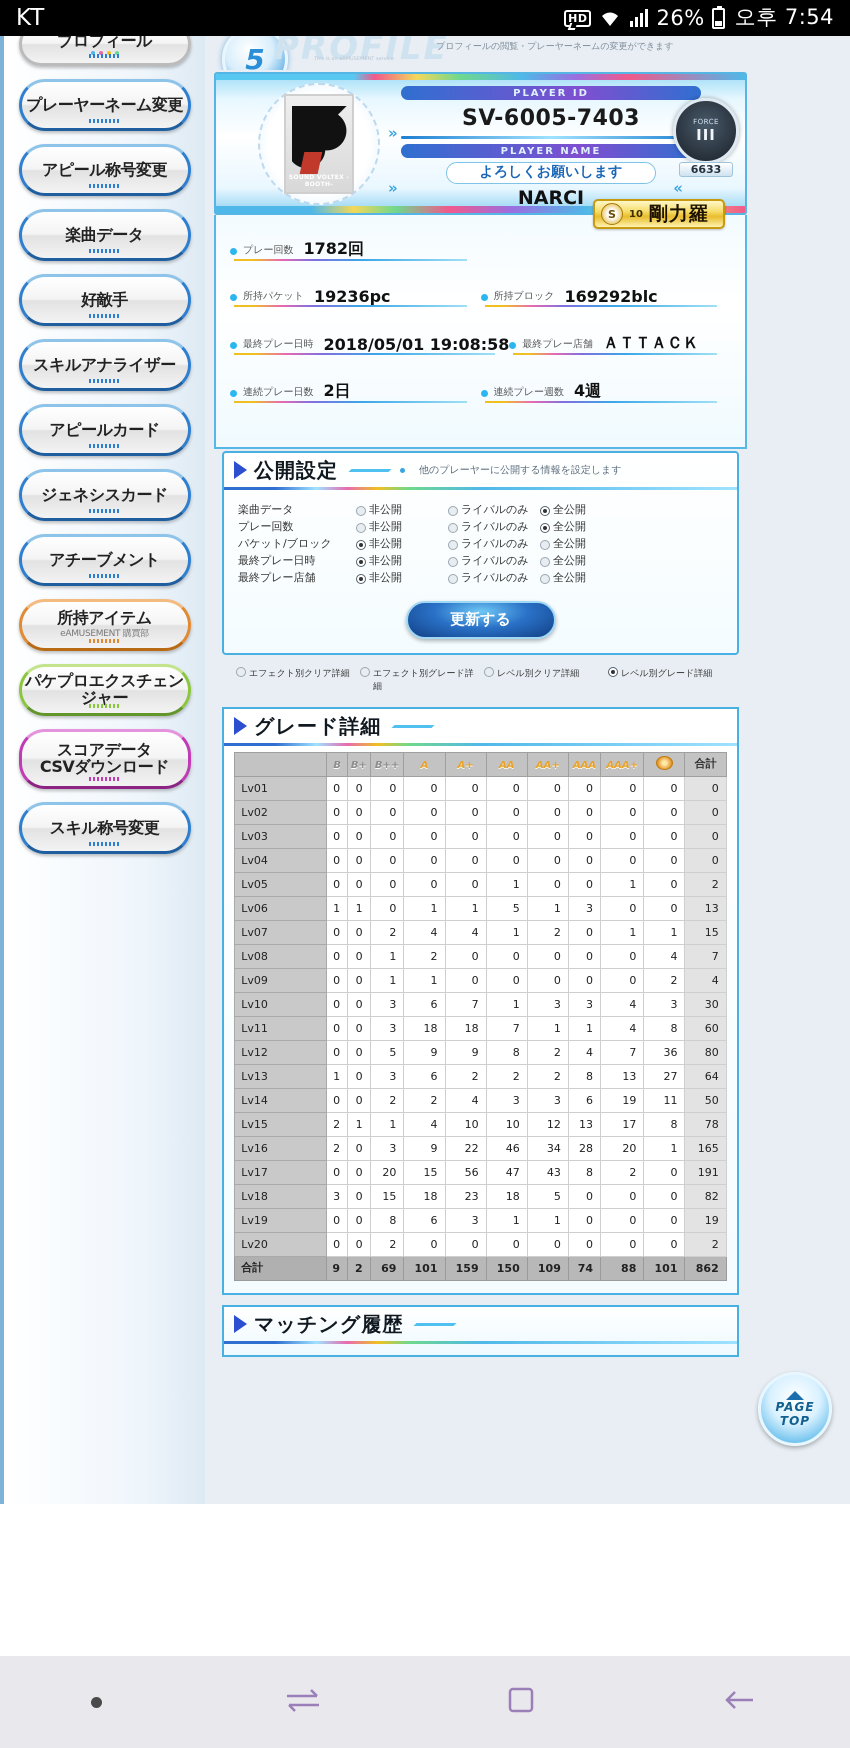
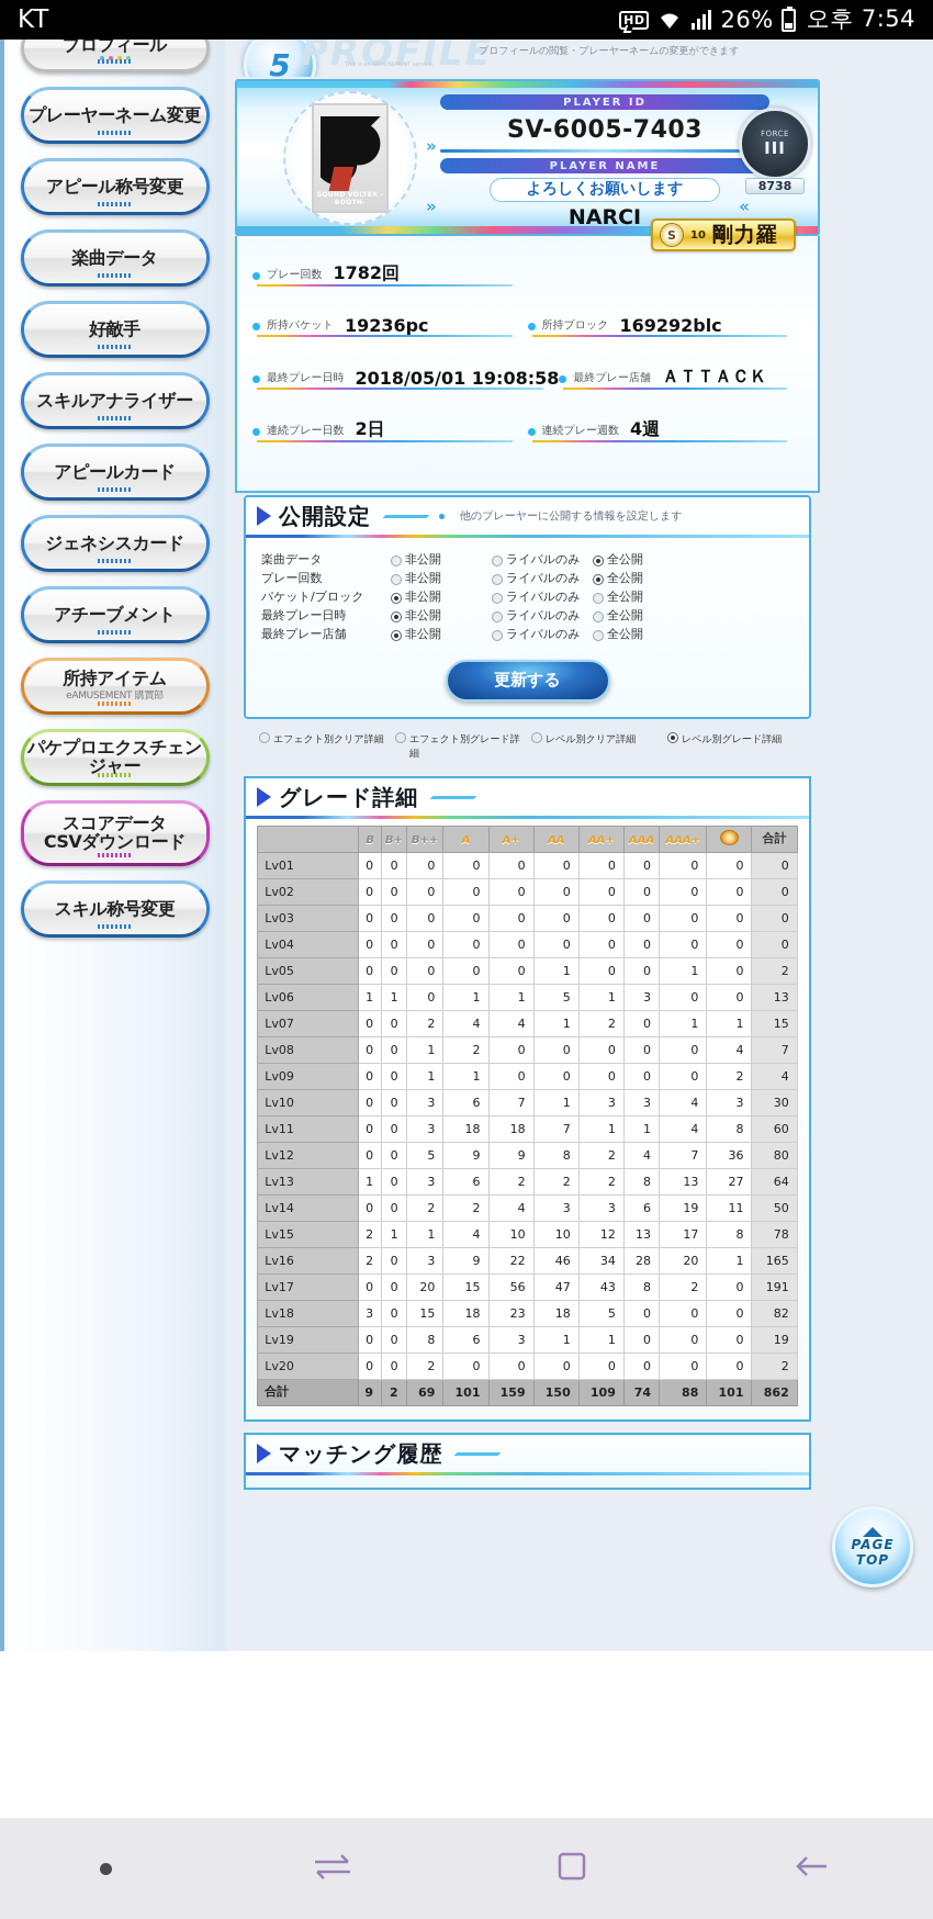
  KT
  HD
  26%
  오후 7:54
  プロフィール
  プレーヤーネーム変更
  アピール称号変更
  楽曲データ
  好敵手
  スキルアナライザー
  アピールカード
  ジェネシスカード
  アチーブメント
  所持アイテム
  eAMUSEMENT 購買部
  パケプロエクスチェンジャー
  スコアデータ
  CSVダウンロード
  スキル称号変更
  PROFILE
  プロフィールの閲覧・プレーヤーネームの変更ができます
  PLAYER ID
  SV-6005-7403
  PLAYER NAME
  よろしくお願いします
  NARCI
  »
  »
  «
  FORCE
  III
- 6633
+ 8738
  S
  10
  剛力羅
  プレー回数
  1782回
  所持パケット
  19236pc
  所持ブロック
  169292blc
  最終プレー日時
  2018/05/01 19:08:58
  最終プレー店舗
  ＡＴＴＡＣＫ
  連続プレー日数
  2日
  連続プレー週数
  4週
  公開設定
  他のプレーヤーに公開する情報を設定します
  楽曲データ
  非公開
  ライバルのみ
  全公開
  プレー回数
  非公開
  ライバルのみ
  全公開
  パケット/ブロック
  非公開
  ライバルのみ
  全公開
  最終プレー日時
  非公開
  ライバルのみ
  全公開
  最終プレー店舗
  非公開
  ライバルのみ
  全公開
  更新する
  エフェクト別クリア詳細
  エフェクト別グレード詳細
  レベル別クリア詳細
  レベル別グレード詳細
  グレード詳細
  	B	B+	B++	A	A+	AA	AA+	AAA	AAA+		合計
  Lv01	0	0	0	0	0	0	0	0	0	0	0
  Lv02	0	0	0	0	0	0	0	0	0	0	0
  Lv03	0	0	0	0	0	0	0	0	0	0	0
  Lv04	0	0	0	0	0	0	0	0	0	0	0
  Lv05	0	0	0	0	0	1	0	0	1	0	2
  Lv06	1	1	0	1	1	5	1	3	0	0	13
  Lv07	0	0	2	4	4	1	2	0	1	1	15
  Lv08	0	0	1	2	0	0	0	0	0	4	7
  Lv09	0	0	1	1	0	0	0	0	0	2	4
  Lv10	0	0	3	6	7	1	3	3	4	3	30
  Lv11	0	0	3	18	18	7	1	1	4	8	60
  Lv12	0	0	5	9	9	8	2	4	7	36	80
  Lv13	1	0	3	6	2	2	2	8	13	27	64
  Lv14	0	0	2	2	4	3	3	6	19	11	50
  Lv15	2	1	1	4	10	10	12	13	17	8	78
  Lv16	2	0	3	9	22	46	34	28	20	1	165
  Lv17	0	0	20	15	56	47	43	8	2	0	191
  Lv18	3	0	15	18	23	18	5	0	0	0	82
  Lv19	0	0	8	6	3	1	1	0	0	0	19
  Lv20	0	0	2	0	0	0	0	0	0	0	2
  合計	9	2	69	101	159	150	109	74	88	101	862
  マッチング履歴
  PAGE
  TOP
